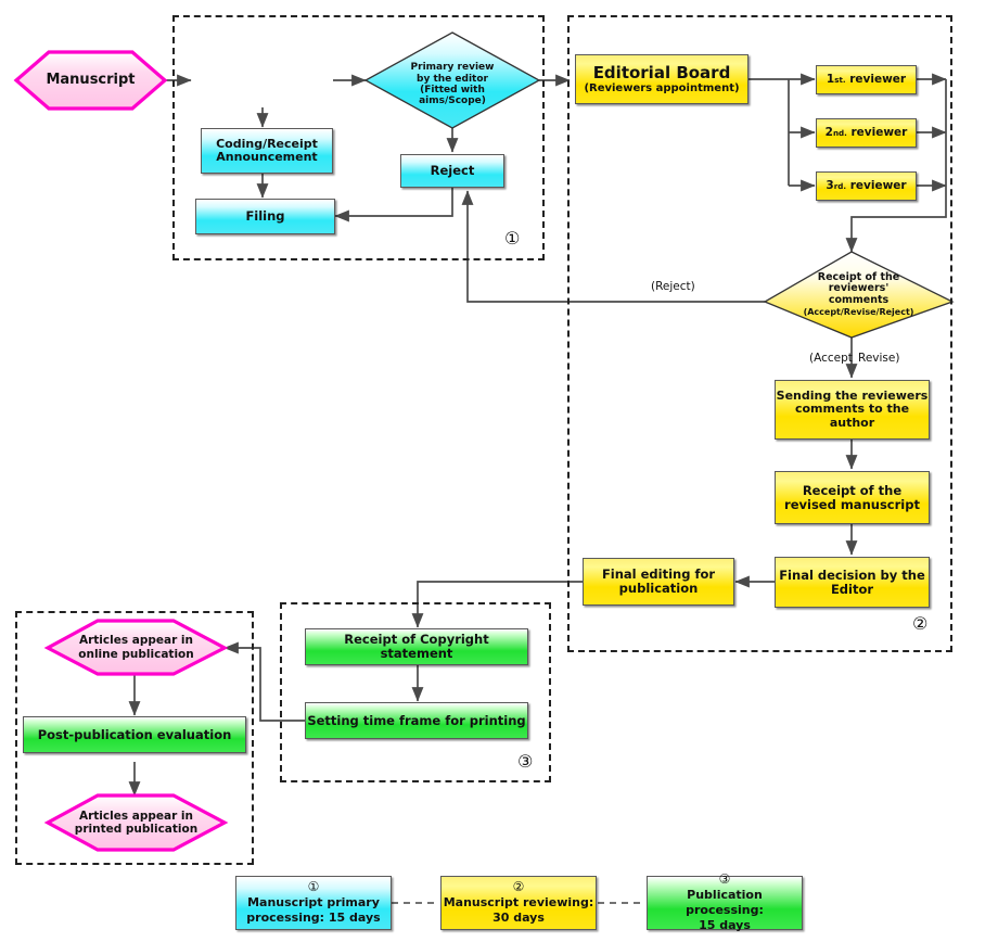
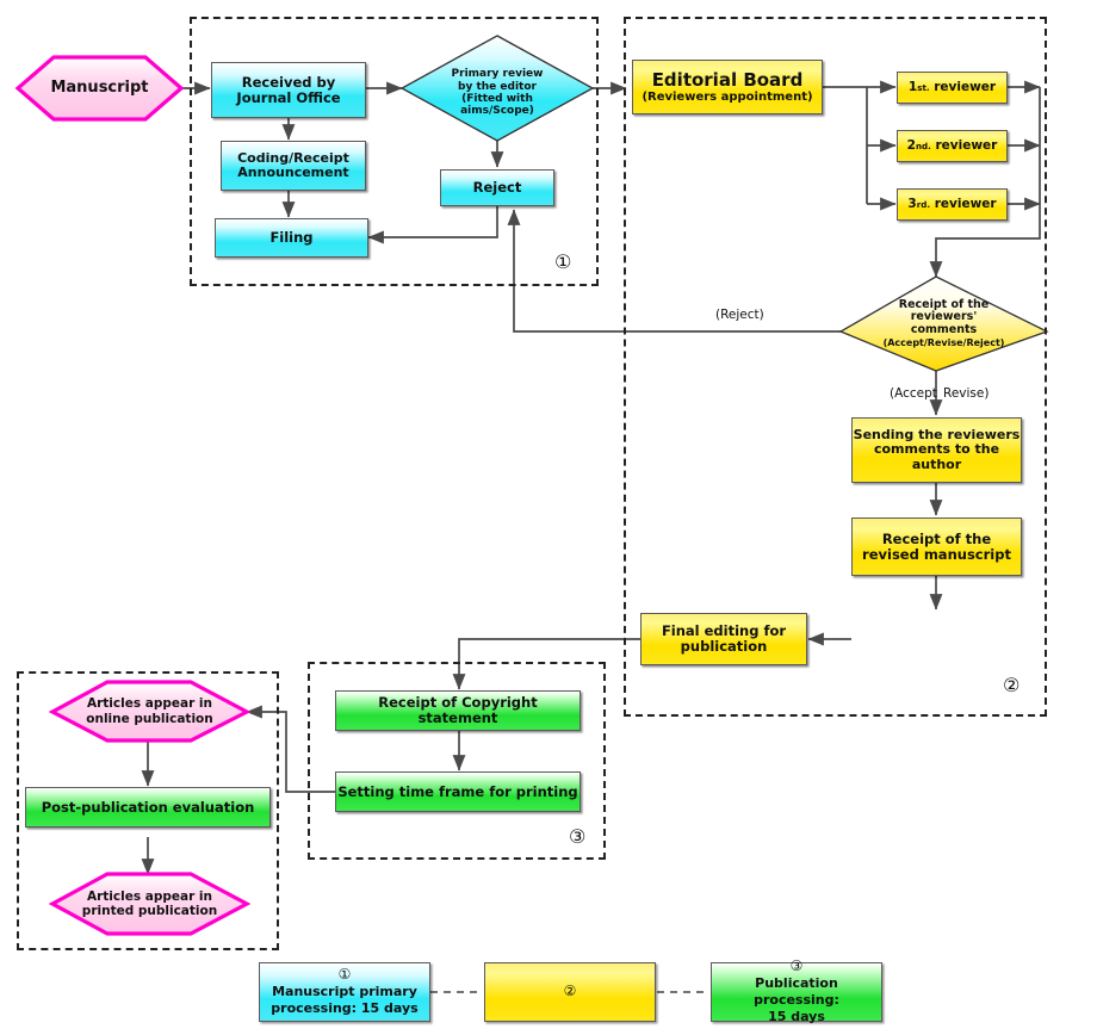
  ①
  ②
  ③
  Manuscript
+ Received by
+ Journal Office
  Coding/Receipt
  Announcement
  Filing
  Primary review
  by the editor
  (Fitted with
  aims/Scope)
  Reject
  Editorial Board
  (Reviewers appointment)
  1
  st.
  reviewer
  2
  nd.
  reviewer
  3
  rd.
  reviewer
  Receipt of the
  reviewers'
  comments
  (Accept/Revise/Reject)
  (Reject)
  (Accept
  Revise)
  Sending the reviewers
  comments to the
  author
  Receipt of the
  revised manuscript
- Final decision by the
- Editor
  Final editing for
  publication
  Receipt of Copyright statement
  Setting time frame for printing
  Articles appear in
  online publication
  Post-publication evaluation
  Articles appear in
  printed publication
  ①
  Manuscript primary
  processing: 15 days
  ②
- Manuscript reviewing:
- 30 days
  ③
  Publication processing:
  15 days
